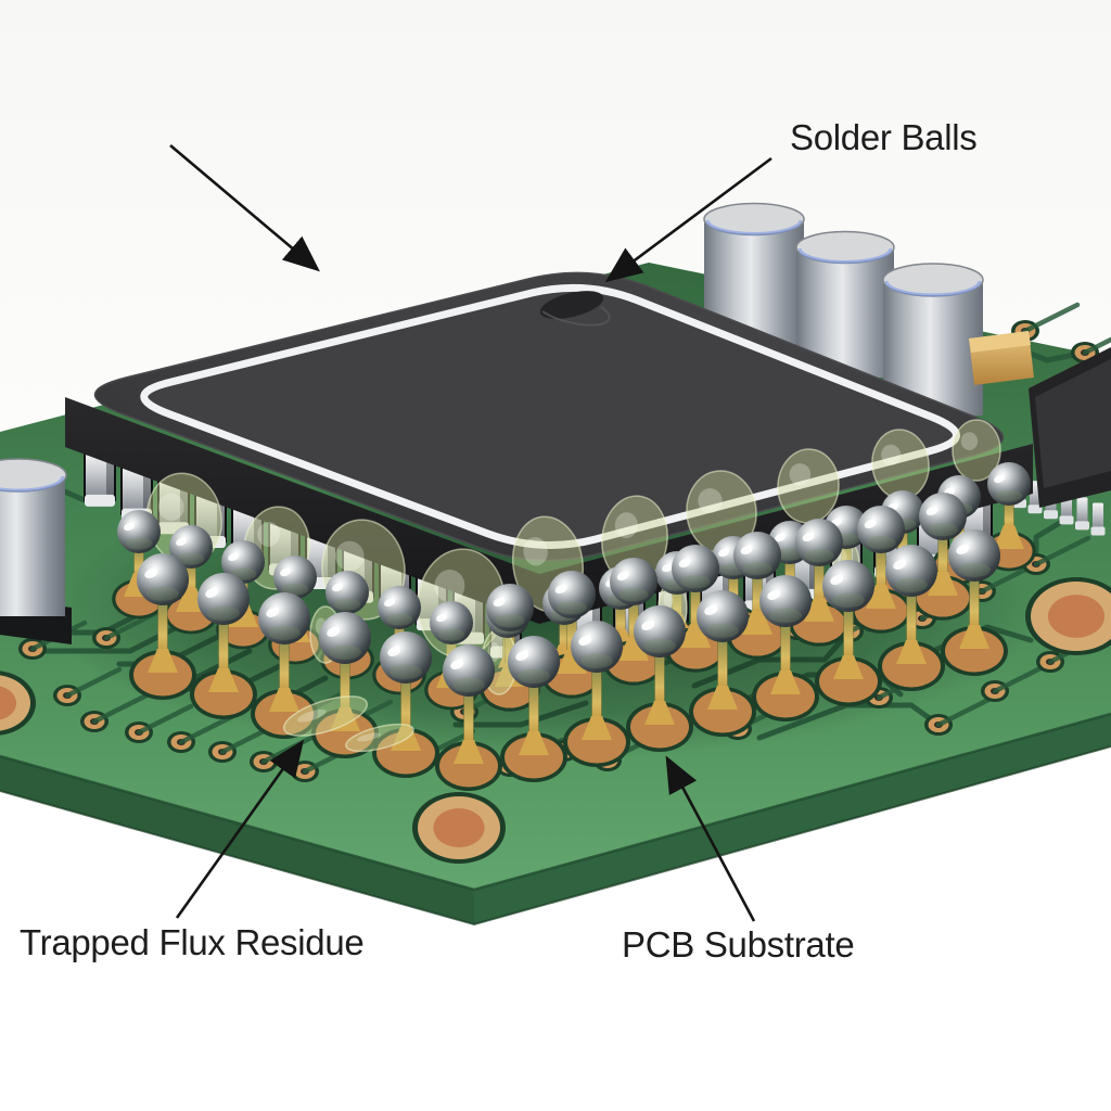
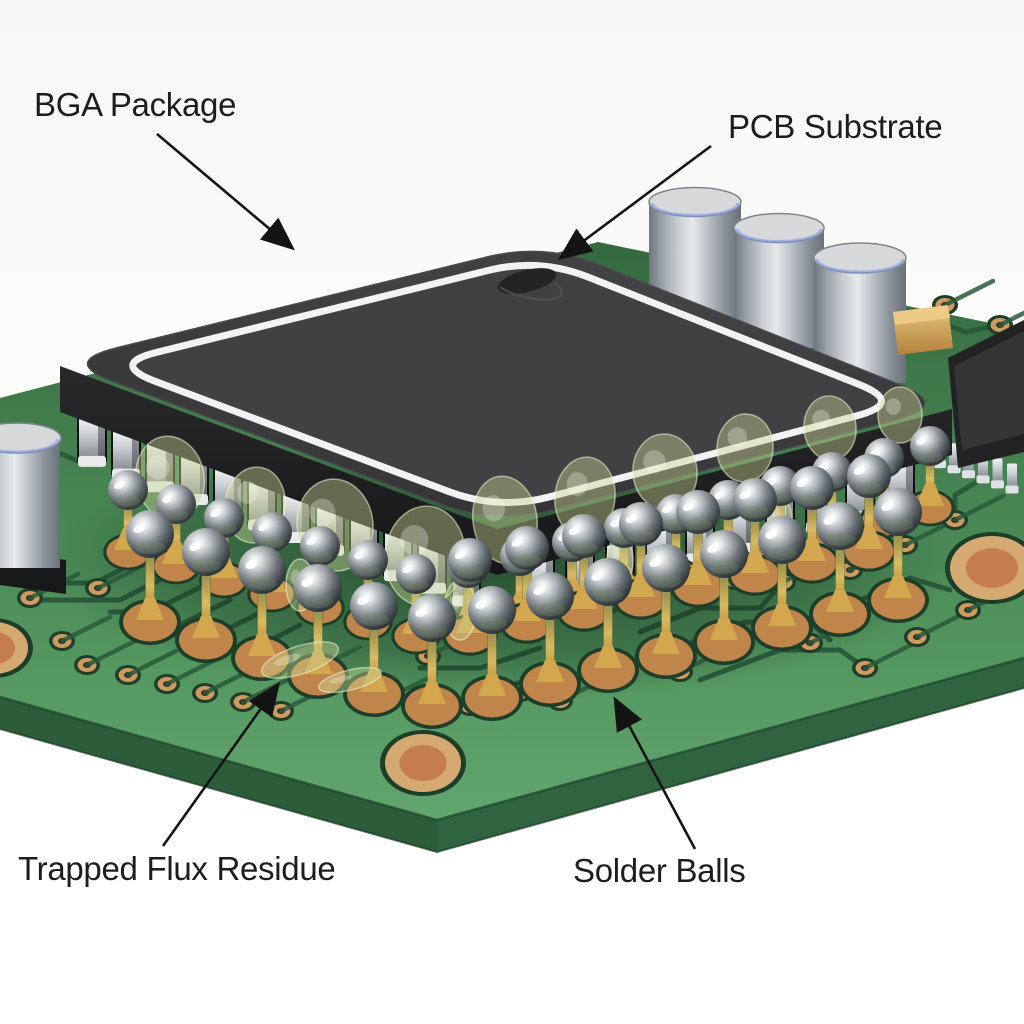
+ BGA Package
- Solder Balls
+ PCB Substrate
  Trapped Flux Residue
- PCB Substrate
+ Solder Balls
